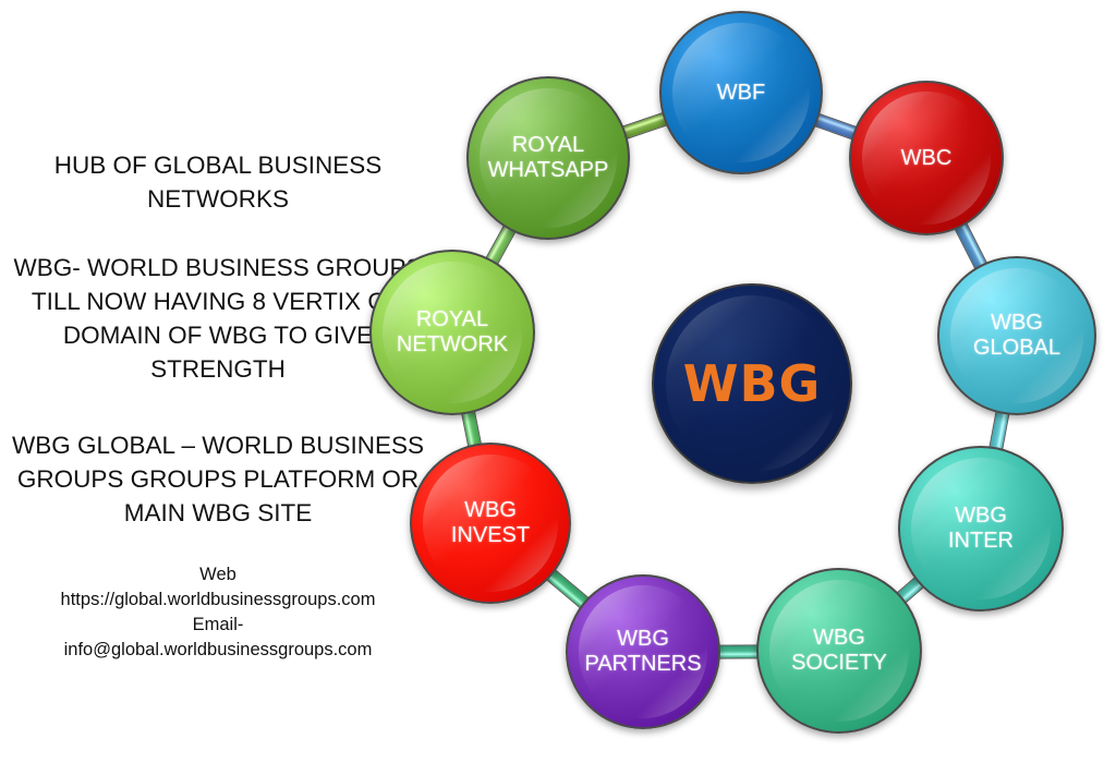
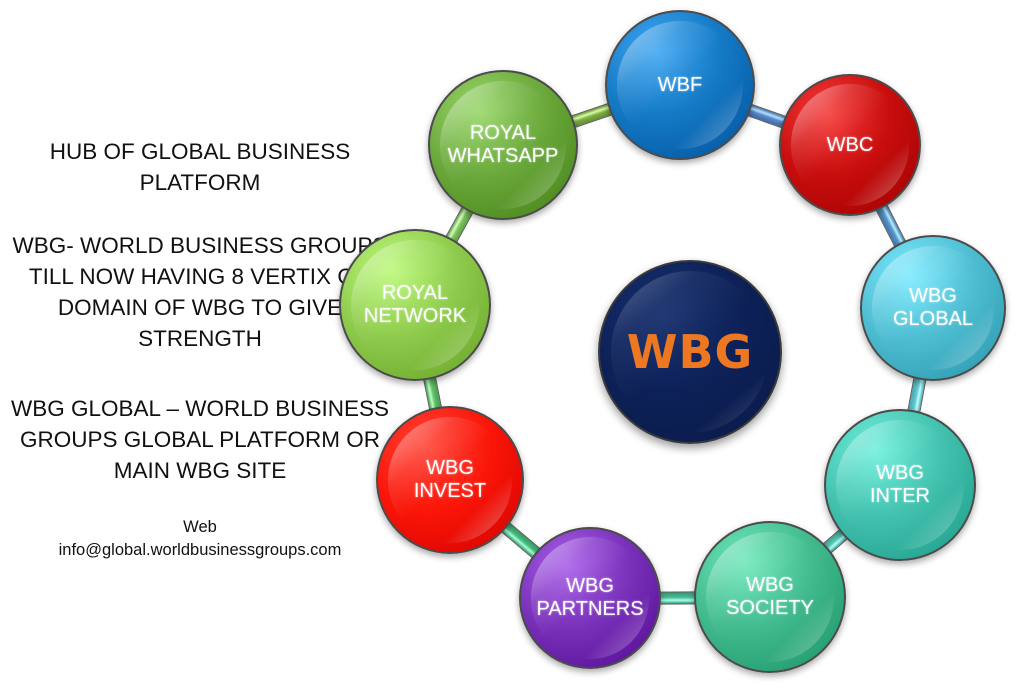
- HUB OF GLOBAL BUSINESS NETWORKS
+ HUB OF GLOBAL BUSINESS PLATFORM
  WBG- WORLD BUSINESS GROUP TILL NOW HAVING 8 VERTIX DOMAIN OF WBG TO GIVE STRENGTH
- WBG GLOBAL – WORLD BUSINESS GROUPS GROUPS PLATFORM OR MAIN WBG SITE
+ WBG GLOBAL – WORLD BUSINESS GROUPS GLOBAL PLATFORM OR MAIN WBG SITE
  Web
- https://global.worldbusinessgroups.com
- Email-
  info@global.worldbusinessgroups.com
  WBF
  WBC
  WBG
  GLOBAL
  WBG
  INTER
  WBG
  SOCIETY
  WBG
  PARTNERS
  WBG
  INVEST
  ROYAL
  NETWORK
  ROYAL
  WHATSAPP
  WBG
